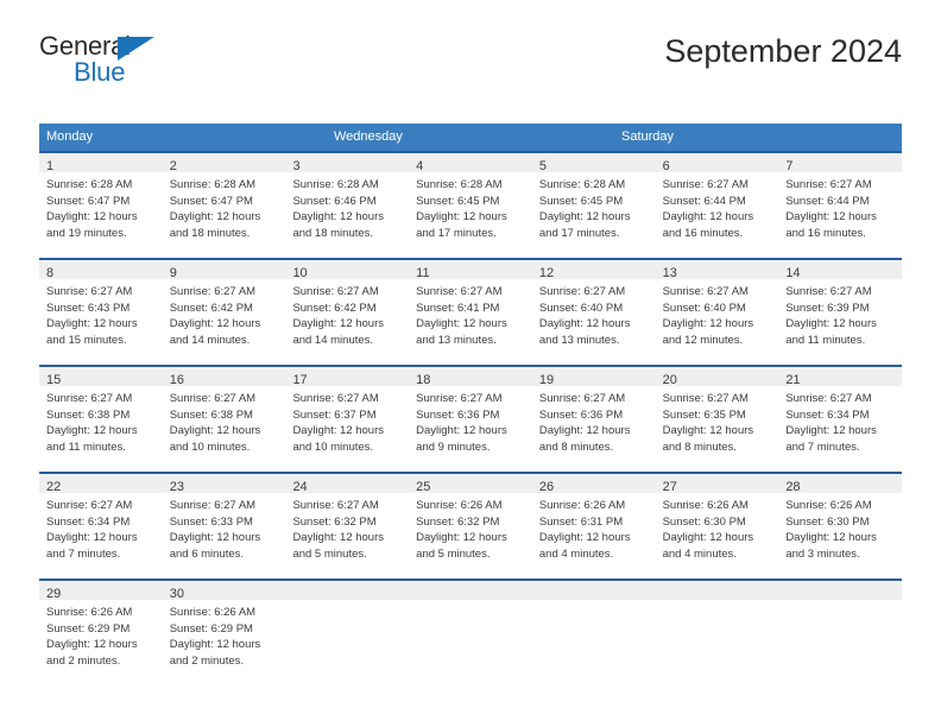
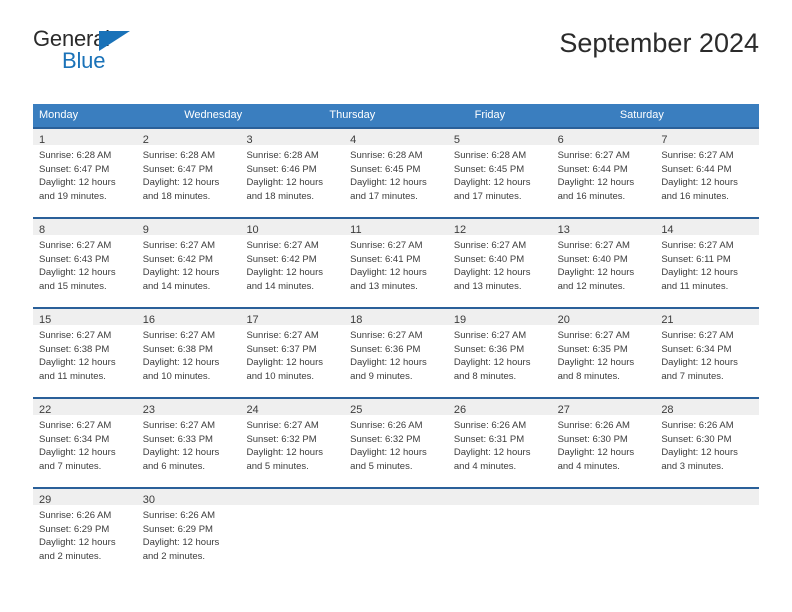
  General
  Blue
  September 2024
  Monday
  Wednesday
+ Thursday
+ Friday
  Saturday
  1
  Sunrise: 6:28 AM
  Sunset: 6:47 PM
  Daylight: 12 hours
  and 19 minutes.
  2
  Sunrise: 6:28 AM
  Sunset: 6:47 PM
  Daylight: 12 hours
  and 18 minutes.
  3
  Sunrise: 6:28 AM
  Sunset: 6:46 PM
  Daylight: 12 hours
  and 18 minutes.
  4
  Sunrise: 6:28 AM
  Sunset: 6:45 PM
  Daylight: 12 hours
  and 17 minutes.
  5
  Sunrise: 6:28 AM
  Sunset: 6:45 PM
  Daylight: 12 hours
  and 17 minutes.
  6
  Sunrise: 6:27 AM
  Sunset: 6:44 PM
  Daylight: 12 hours
  and 16 minutes.
  7
  Sunrise: 6:27 AM
  Sunset: 6:44 PM
  Daylight: 12 hours
  and 16 minutes.
  8
  Sunrise: 6:27 AM
  Sunset: 6:43 PM
  Daylight: 12 hours
  and 15 minutes.
  9
  Sunrise: 6:27 AM
  Sunset: 6:42 PM
  Daylight: 12 hours
  and 14 minutes.
  10
  Sunrise: 6:27 AM
  Sunset: 6:42 PM
  Daylight: 12 hours
  and 14 minutes.
  11
  Sunrise: 6:27 AM
  Sunset: 6:41 PM
  Daylight: 12 hours
  and 13 minutes.
  12
  Sunrise: 6:27 AM
  Sunset: 6:40 PM
  Daylight: 12 hours
  and 13 minutes.
  13
  Sunrise: 6:27 AM
  Sunset: 6:40 PM
  Daylight: 12 hours
  and 12 minutes.
  14
  Sunrise: 6:27 AM
- Sunset: 6:39 PM
+ Sunset: 6:11 PM
  Daylight: 12 hours
  and 11 minutes.
  15
  Sunrise: 6:27 AM
  Sunset: 6:38 PM
  Daylight: 12 hours
  and 11 minutes.
  16
  Sunrise: 6:27 AM
  Sunset: 6:38 PM
  Daylight: 12 hours
  and 10 minutes.
  17
  Sunrise: 6:27 AM
  Sunset: 6:37 PM
  Daylight: 12 hours
  and 10 minutes.
  18
  Sunrise: 6:27 AM
  Sunset: 6:36 PM
  Daylight: 12 hours
  and 9 minutes.
  19
  Sunrise: 6:27 AM
  Sunset: 6:36 PM
  Daylight: 12 hours
  and 8 minutes.
  20
  Sunrise: 6:27 AM
  Sunset: 6:35 PM
  Daylight: 12 hours
  and 8 minutes.
  21
  Sunrise: 6:27 AM
  Sunset: 6:34 PM
  Daylight: 12 hours
  and 7 minutes.
  22
  Sunrise: 6:27 AM
  Sunset: 6:34 PM
  Daylight: 12 hours
  and 7 minutes.
  23
  Sunrise: 6:27 AM
  Sunset: 6:33 PM
  Daylight: 12 hours
  and 6 minutes.
  24
  Sunrise: 6:27 AM
  Sunset: 6:32 PM
  Daylight: 12 hours
  and 5 minutes.
  25
  Sunrise: 6:26 AM
  Sunset: 6:32 PM
  Daylight: 12 hours
  and 5 minutes.
  26
  Sunrise: 6:26 AM
  Sunset: 6:31 PM
  Daylight: 12 hours
  and 4 minutes.
  27
  Sunrise: 6:26 AM
  Sunset: 6:30 PM
  Daylight: 12 hours
  and 4 minutes.
  28
  Sunrise: 6:26 AM
  Sunset: 6:30 PM
  Daylight: 12 hours
  and 3 minutes.
  29
  Sunrise: 6:26 AM
  Sunset: 6:29 PM
  Daylight: 12 hours
  and 2 minutes.
  30
  Sunrise: 6:26 AM
  Sunset: 6:29 PM
  Daylight: 12 hours
  and 2 minutes.
